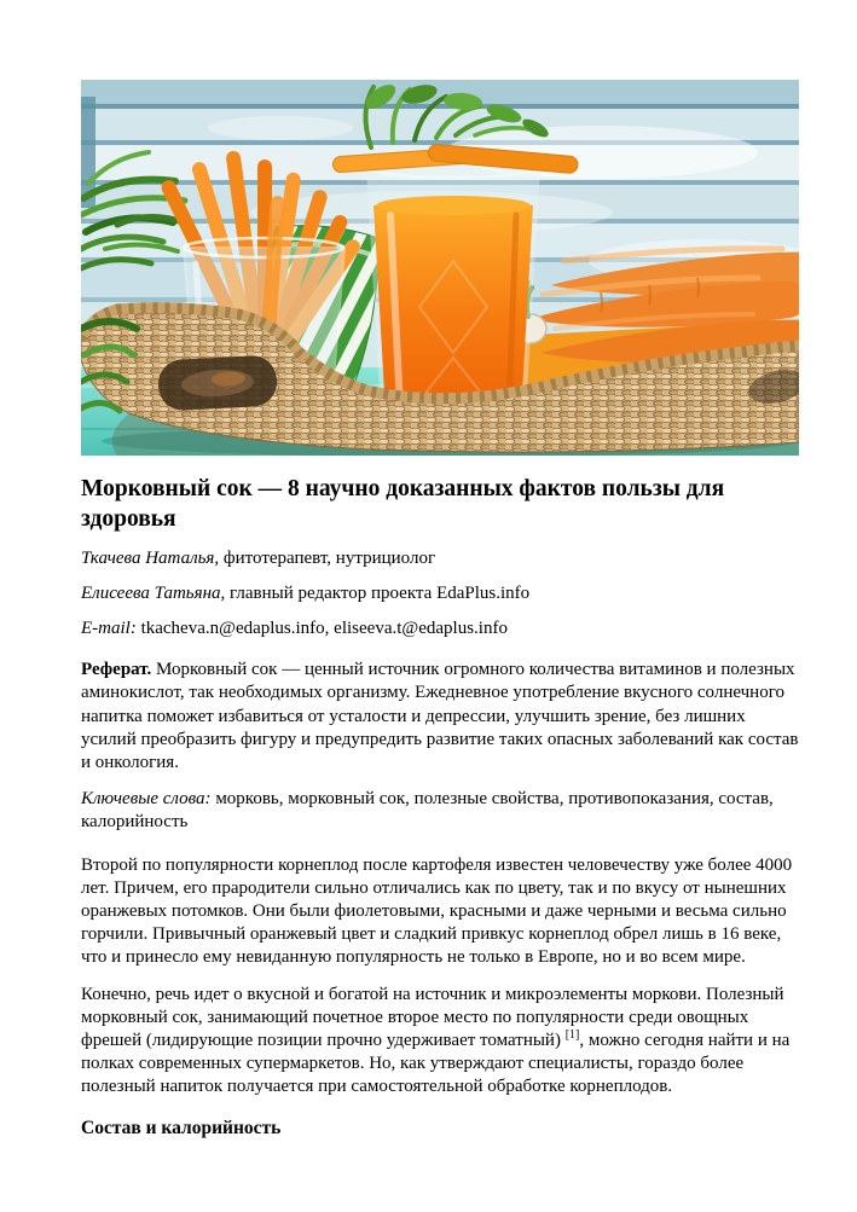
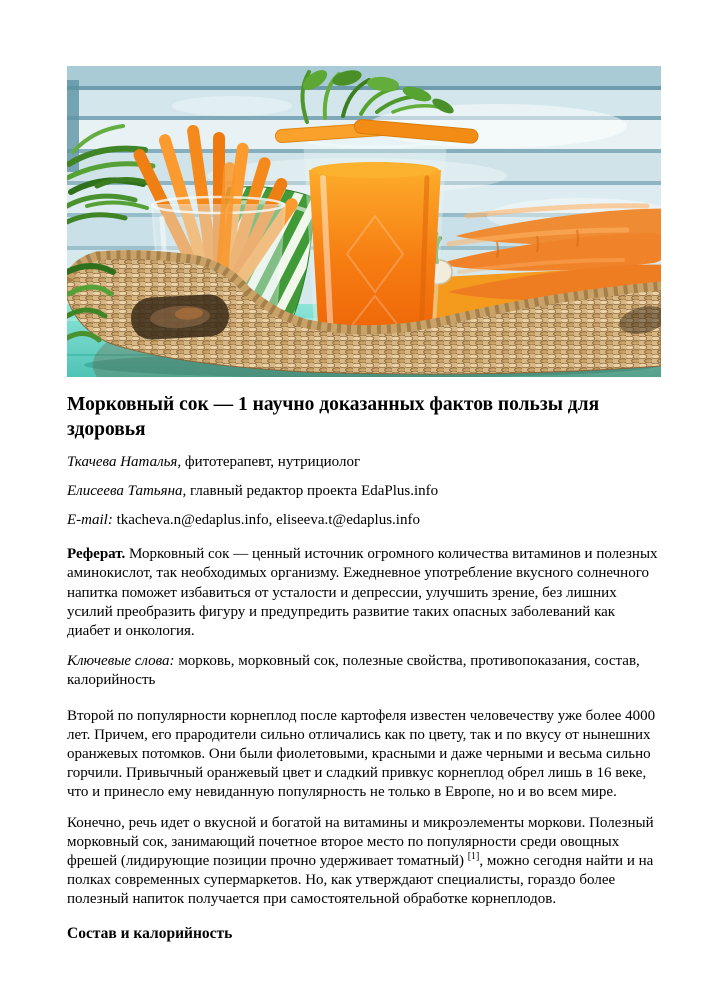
- Морковный сок — 8 научно доказанных фактов пользы для здоровья
+ Морковный сок — 1 научно доказанных фактов пользы для здоровья
  Ткачева Наталья, фитотерапевт, нутрициолог
  Елисеева Татьяна, главный редактор проекта EdaPlus.info
  E-mail: tkacheva.n@edaplus.info, eliseeva.t@edaplus.info
- Реферат. Морковный сок — ценный источник огромного количества витаминов и полезных аминокислот, так необходимых организму. Ежедневное употребление вкусного солнечного напитка поможет избавиться от усталости и депрессии, улучшить зрение, без лишних усилий преобразить фигуру и предупредить развитие таких опасных заболеваний как состав и онкология.
+ Реферат. Морковный сок — ценный источник огромного количества витаминов и полезных аминокислот, так необходимых организму. Ежедневное употребление вкусного солнечного напитка поможет избавиться от усталости и депрессии, улучшить зрение, без лишних усилий преобразить фигуру и предупредить развитие таких опасных заболеваний как диабет и онкология.
  Ключевые слова: морковь, морковный сок, полезные свойства, противопоказания, состав, калорийность
  Второй по популярности корнеплод после картофеля известен человечеству уже более 4000 лет. Причем, его прародители сильно отличались как по цвету, так и по вкусу от нынешних оранжевых потомков. Они были фиолетовыми, красными и даже черными и весьма сильно горчили. Привычный оранжевый цвет и сладкий привкус корнеплод обрел лишь в 16 веке, что и принесло ему невиданную популярность не только в Европе, но и во всем мире.
- Конечно, речь идет о вкусной и богатой на источник и микроэлементы моркови. Полезный морковный сок, занимающий почетное второе место по популярности среди овощных фрешей (лидирующие позиции прочно удерживает томатный) [1], можно сегодня найти и на полках современных супермаркетов. Но, как утверждают специалисты, гораздо более полезный напиток получается при самостоятельной обработке корнеплодов.
+ Конечно, речь идет о вкусной и богатой на витамины и микроэлементы моркови. Полезный морковный сок, занимающий почетное второе место по популярности среди овощных фрешей (лидирующие позиции прочно удерживает томатный) [1], можно сегодня найти и на полках современных супермаркетов. Но, как утверждают специалисты, гораздо более полезный напиток получается при самостоятельной обработке корнеплодов.
  Состав и калорийность
